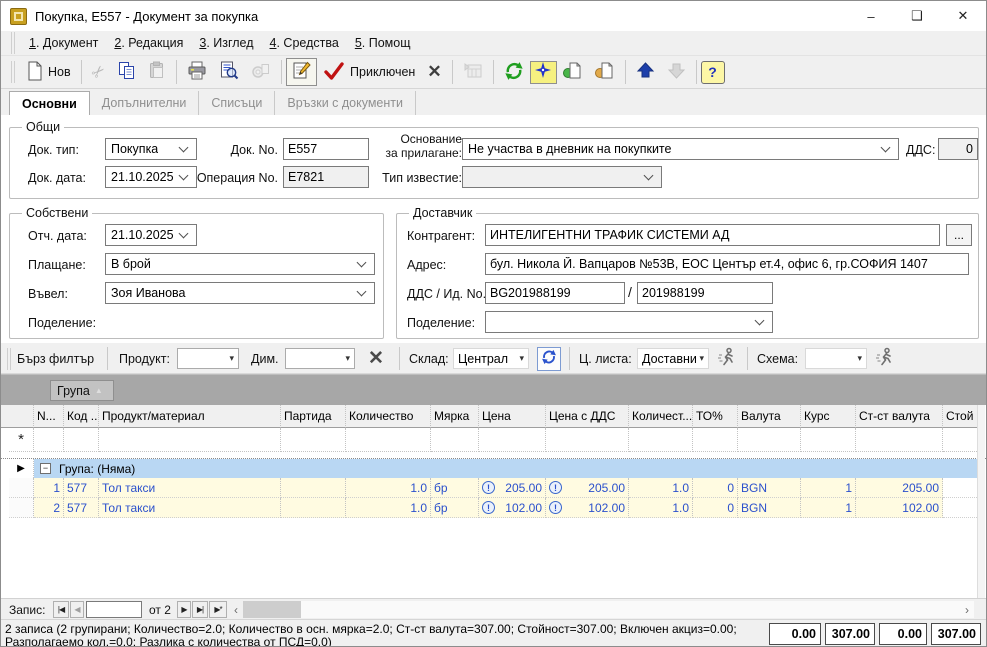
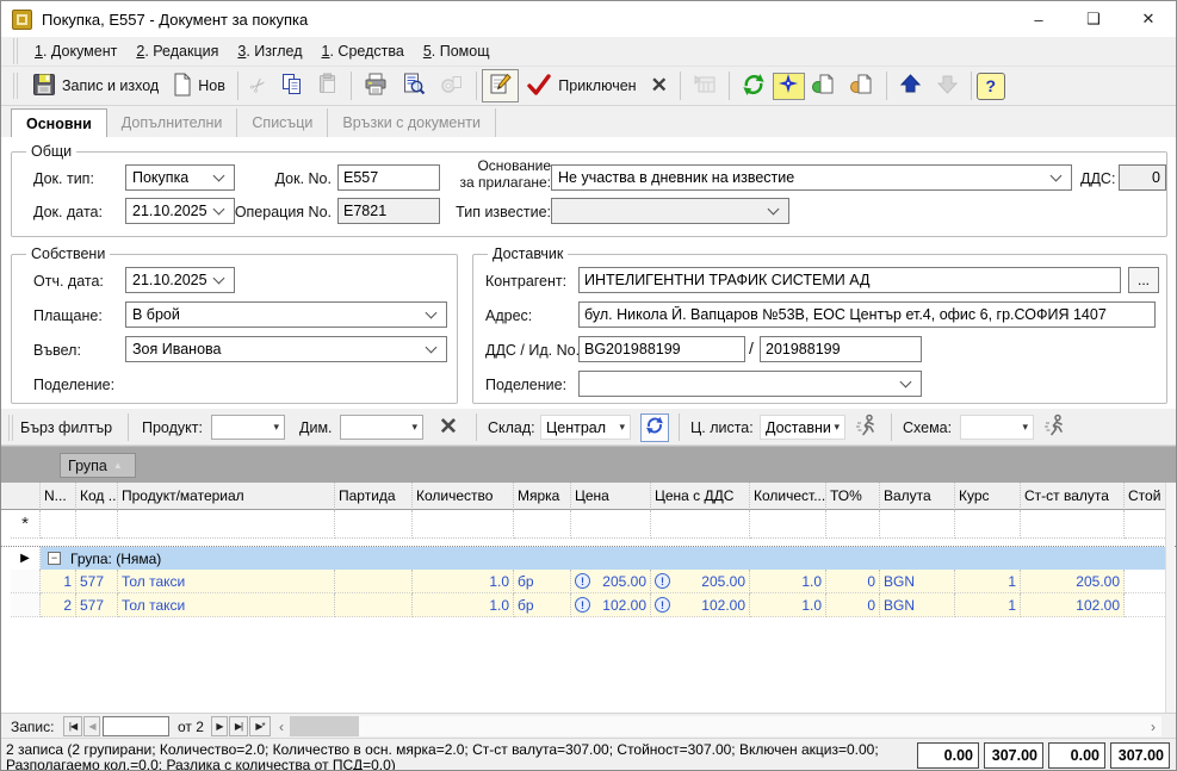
  Покупка, Е557 - Документ за покупка
  –
  ❑
  ✕
  1. Документ
  2. Редакция
  3. Изглед
- 4. Средства
+ 1. Средства
  5. Помощ
+ Запис и изход
  Нов
  Приключен
  ✕
  ?
  Основни
  Допълнителни
  Списъци
  Връзки с документи
  Общи
  Док. тип:
  Покупка
  Док. No.
  Е557
  Основание
  за прилагане:
- Не участва в дневник на покупките
+ Не участва в дневник на известие
  ДДС:
  0
  Док. дата:
  21.10.2025
  Операция No.
  Е7821
  Тип известие:
  Собствени
  Отч. дата:
  21.10.2025
  Плащане:
  В брой
  Въвел:
  Зоя Иванова
  Поделение:
  Доставчик
  Контрагент:
  ИНТЕЛИГЕНТНИ ТРАФИК СИСТЕМИ АД
  ...
  Адрес:
  бул. Никола Й. Вапцаров №53В, ЕОС Център ет.4, офис 6, гр.СОФИЯ 1407
  ДДС / Ид. No
  BG201988199
  /
  201988199
  Поделение:
  Бърз филтър
  Продукт:
  ▾
  Дим.
  ▾
  ✕
  Склад:
  Централ
  ▾
  Ц. листа:
  Доставни
  ▾
  Схема:
  ▾
  Група
  ▲
  N...
  Код ..
  Продукт/материал
  Партида
  Количество
  Мярка
  Цена
  Цена с ДДС
  Количест...
  ТО%
  Валута
  Курс
  Ст-ст валута
  Стой
  *
  ▶
  −
  Група: (Няма)
  1
  577
  Тол такси
  1.0
  бр
  !
  205.00
  !
  205.00
  1.0
  0
  BGN
  1
  205.00
  2
  577
  Тол такси
  1.0
  бр
  !
  102.00
  !
  102.00
  1.0
  0
  BGN
  1
  102.00
  Запис:
  |◀
  ◀
  от 2
  ▶
  ▶|
  ▶*
  ‹
  ›
  2 записа (2 групирани; Количество=2.0; Количество в осн. мярка=2.0; Ст-ст валута=307.00; Стойност=307.00; Включен акциз=0.00;
  Разполагаемо кол.=0.0; Разлика с количества от ПСД=0.0)
  0.00
  307.00
  0.00
  307.00
